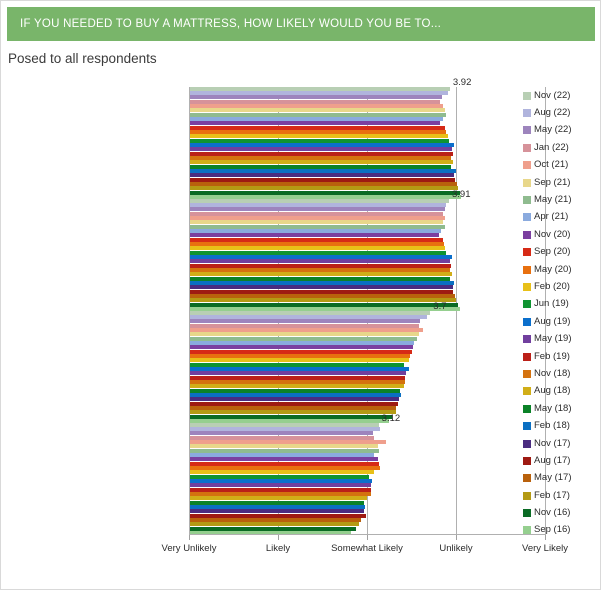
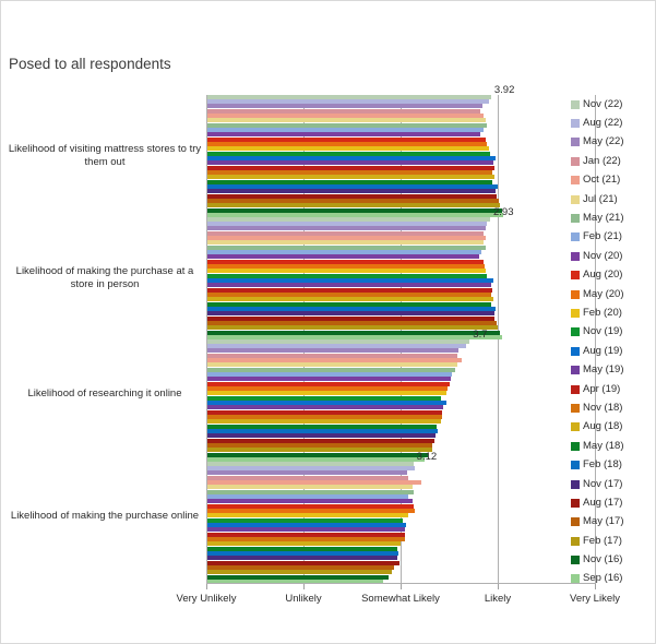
- IF YOU NEEDED TO BUY A MATTRESS, HOW LIKELY WOULD YOU BE TO...
  Posed to all respondents
+ Likelihood of visiting mattress stores to try them out
+ Likelihood of making the purchase at a store in person
+ Likelihood of researching it online
+ Likelihood of making the purchase online
  3.92
- 3.91
+ 2.93
  3.7
  3.12
  Very Unlikely
- Likely
+ Unlikely
  Somewhat Likely
- Unlikely
+ Likely
  Very Likely
  Nov (22)
  Aug (22)
  May (22)
  Jan (22)
  Oct (21)
- Sep (21)
+ Jul (21)
  May (21)
- Apr (21)
+ Feb (21)
  Nov (20)
- Sep (20)
+ Aug (20)
  May (20)
  Feb (20)
- Jun (19)
+ Nov (19)
  Aug (19)
  May (19)
- Feb (19)
+ Apr (19)
  Nov (18)
  Aug (18)
  May (18)
  Feb (18)
  Nov (17)
  Aug (17)
  May (17)
  Feb (17)
  Nov (16)
  Sep (16)
